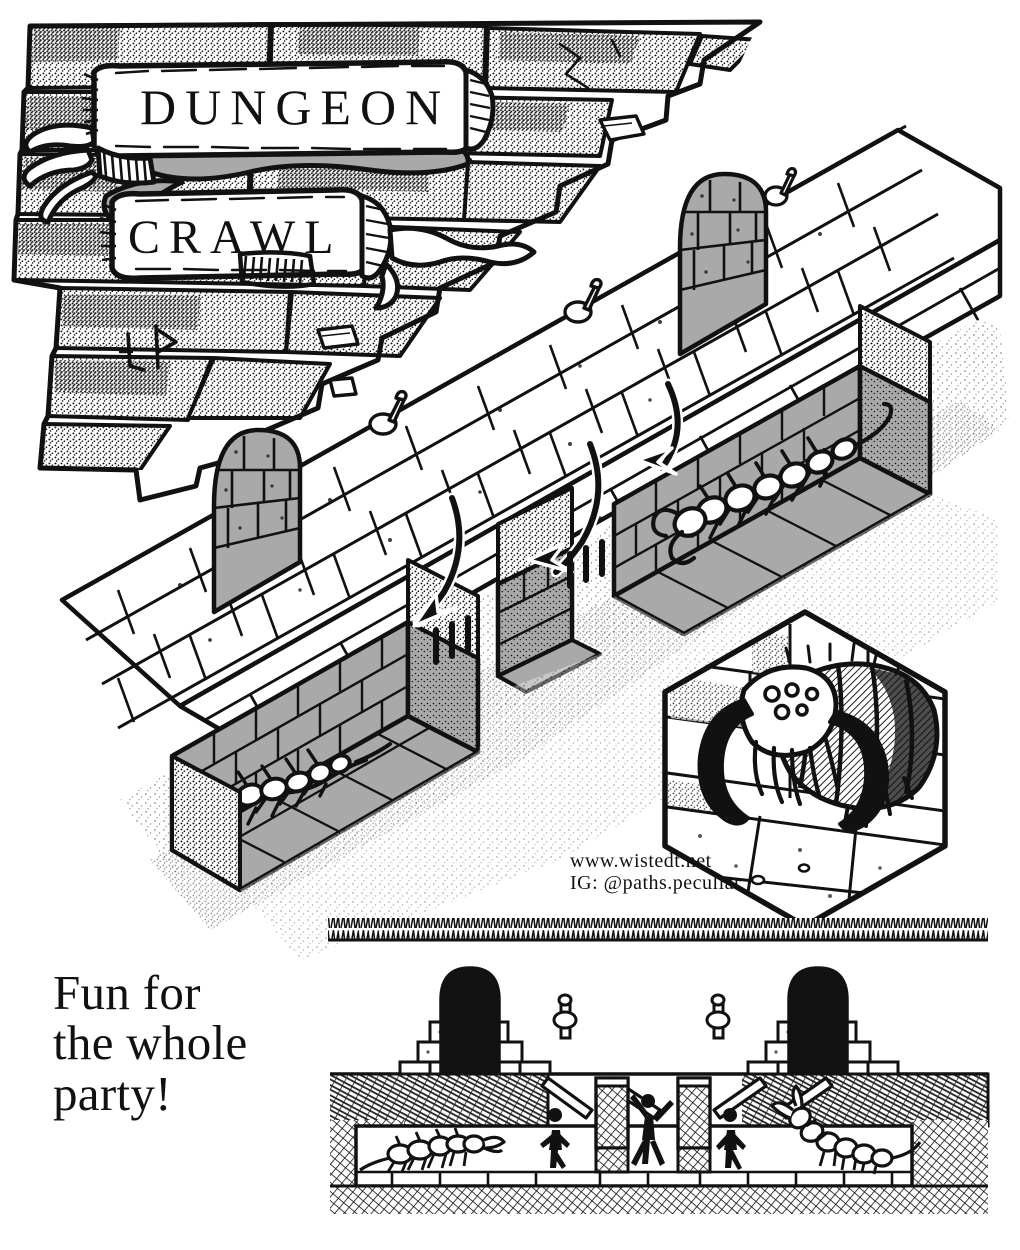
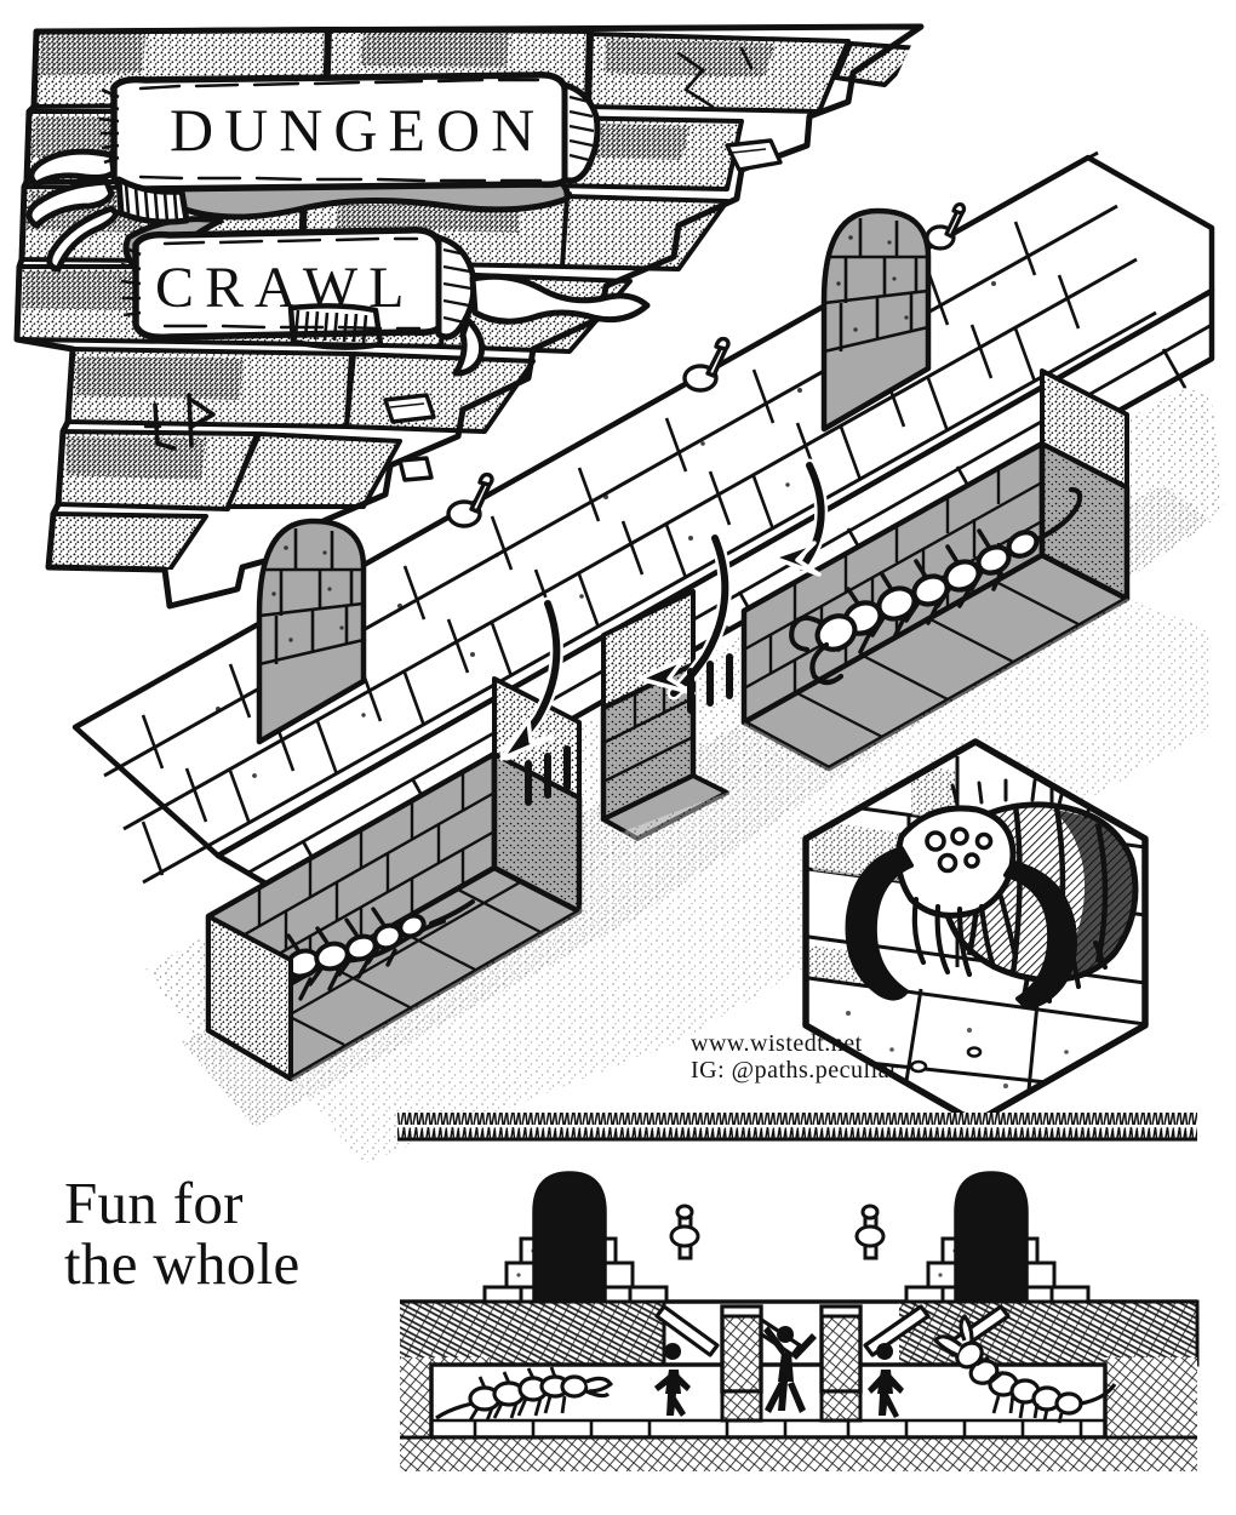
  DUNGEON
  CRAWL
  www.wistedt.net
  IG: @paths.peculiar
  Fun for
  the whole
- party!
